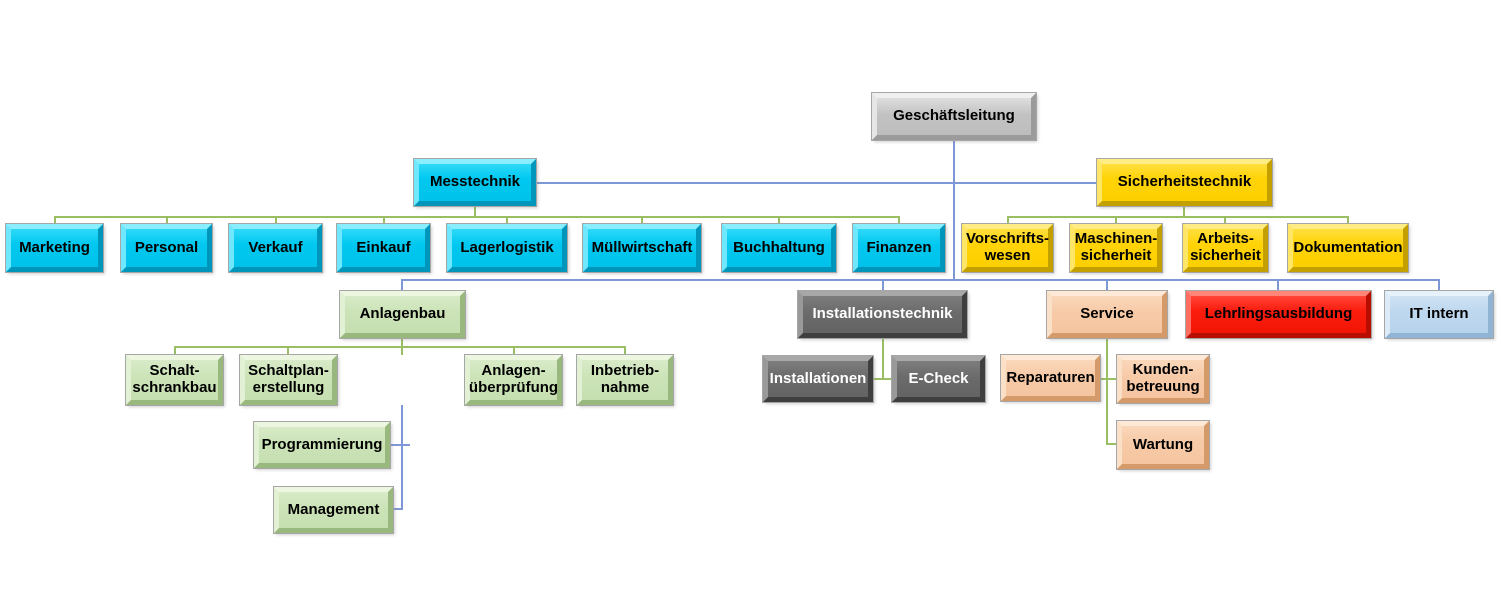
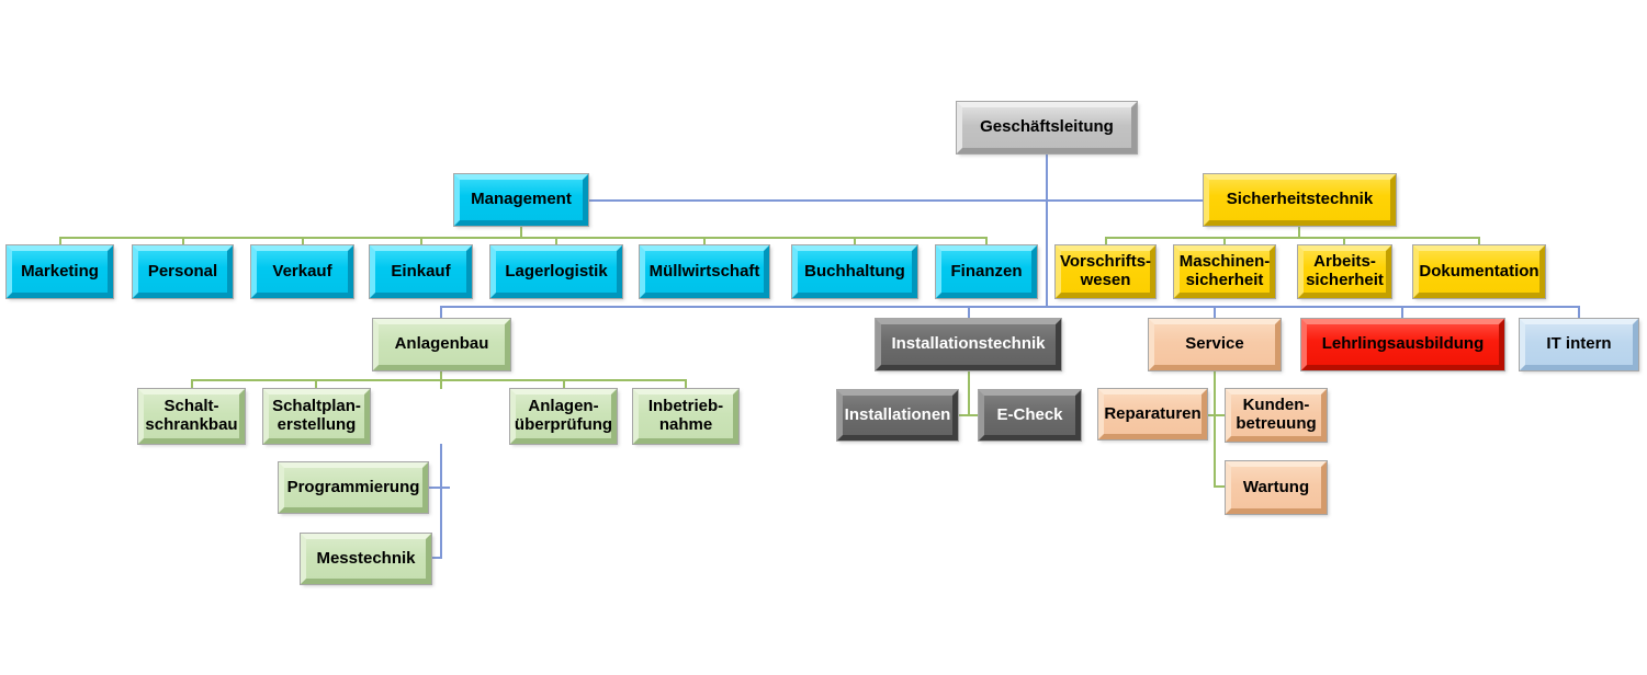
  Geschäftsleitung
- Messtechnik
+ Management
  Sicherheitstechnik
  Marketing
  Personal
  Verkauf
  Einkauf
  Lagerlogistik
  Müllwirtschaft
  Buchhaltung
  Finanzen
  Vorschrifts-
  wesen
  Maschinen-
  sicherheit
  Arbeits-
  sicherheit
  Dokumentation
  Anlagenbau
  Installationstechnik
  Service
  Lehrlingsausbildung
  IT intern
  Schalt-
  schrankbau
  Schaltplan-
  erstellung
  Anlagen-
  überprüfung
  Inbetrieb-
  nahme
  Programmierung
- Management
+ Messtechnik
  Installationen
  E-Check
  Reparaturen
  Kunden-
  betreuung
  Wartung
